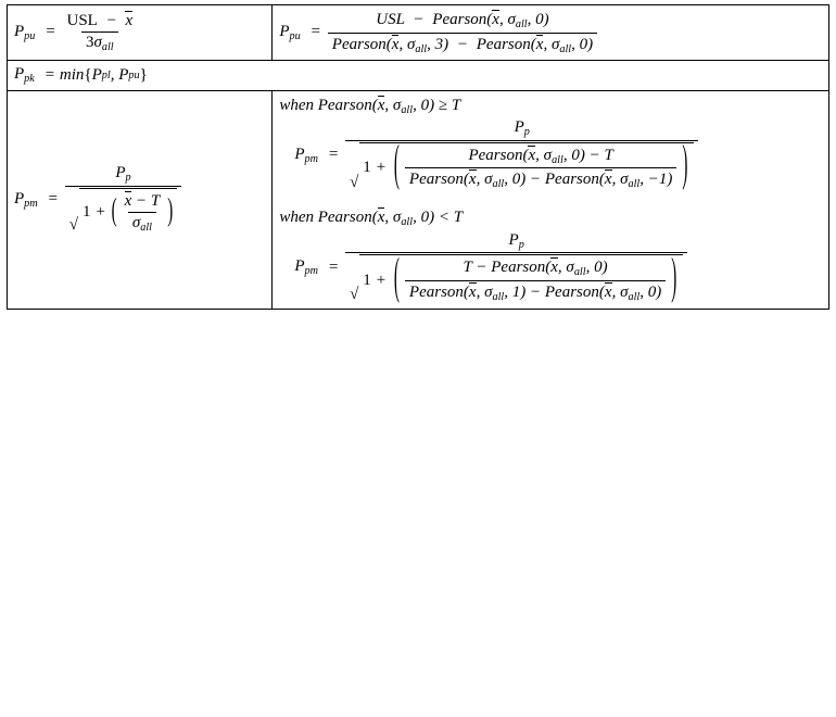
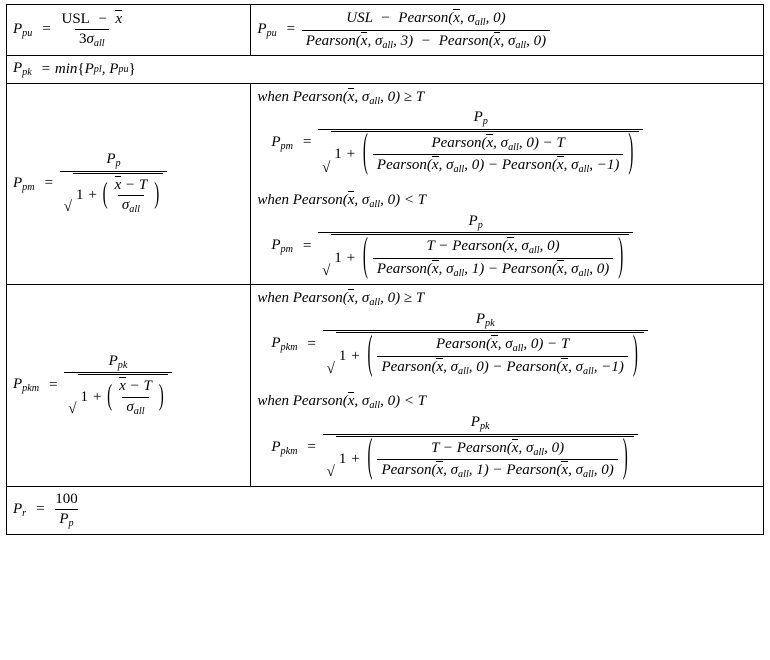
  Ppu = USL − x 3σall	Ppu = USL − Pearson(x, σall, 0) Pearson(x, σall, 3) − Pearson(x, σall, 0)
  Ppk = min{Ppl, Ppu}
  Ppm = Pp √ 1 + ( x − T σall )	when Pearson(x, σall, 0) ≥ T Ppm = Pp √ 1 + ( Pearson(x, σall, 0) − T Pearson(x, σall, 0) − Pearson(x, σall, −1) ) when Pearson(x, σall, 0) < T Ppm = Pp √ 1 + ( T − Pearson(x, σall, 0) Pearson(x, σall, 1) − Pearson(x, σall, 0) )
+ Ppkm = Ppk √ 1 + ( x − T σall )	when Pearson(x, σall, 0) ≥ T Ppkm = Ppk √ 1 + ( Pearson(x, σall, 0) − T Pearson(x, σall, 0) − Pearson(x, σall, −1) ) when Pearson(x, σall, 0) < T Ppkm = Ppk √ 1 + ( T − Pearson(x, σall, 0) Pearson(x, σall, 1) − Pearson(x, σall, 0) )
+ Pr = 100 Pp
